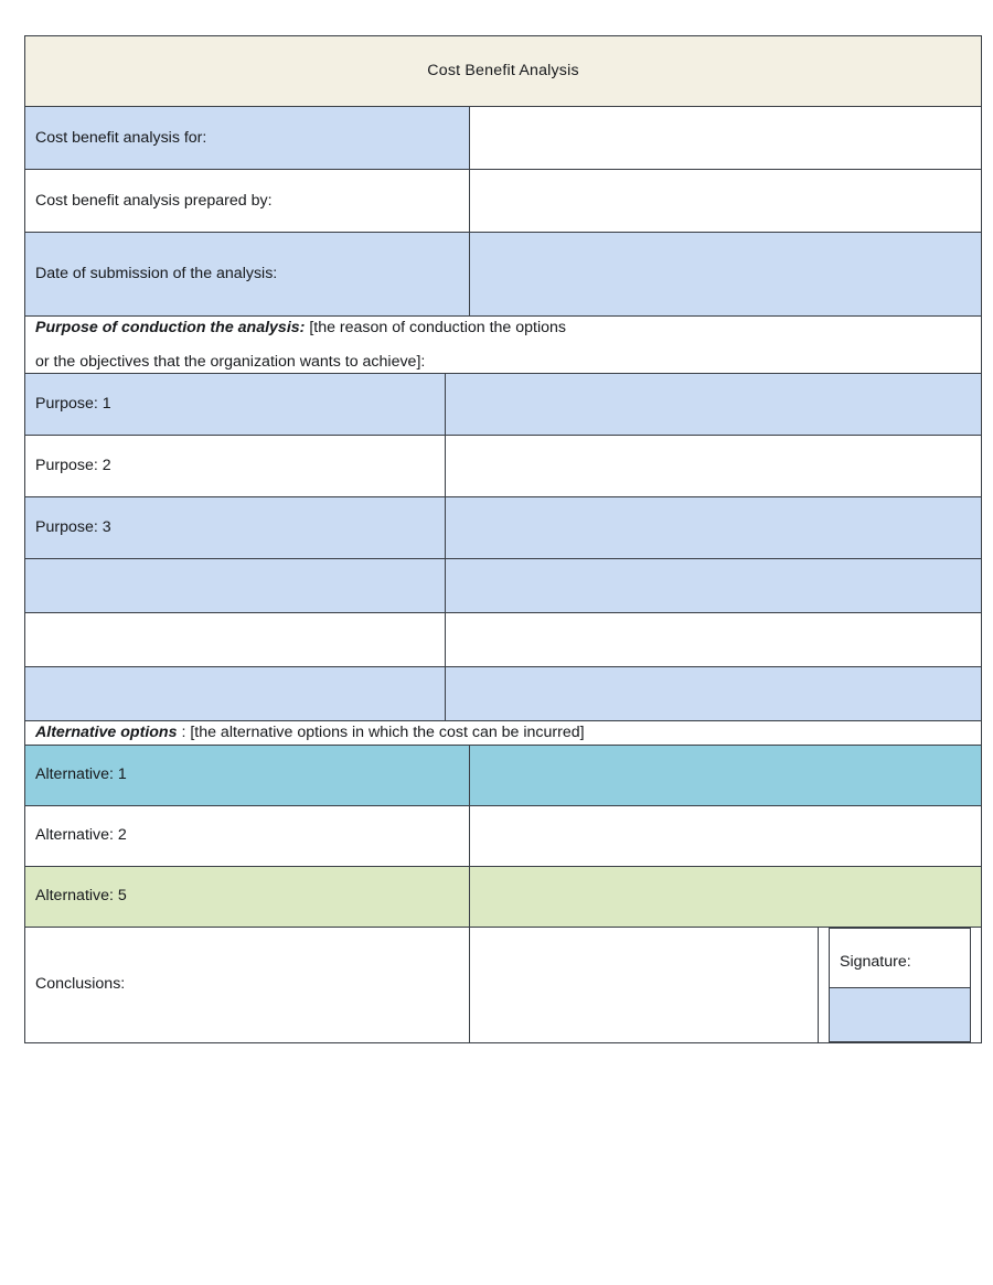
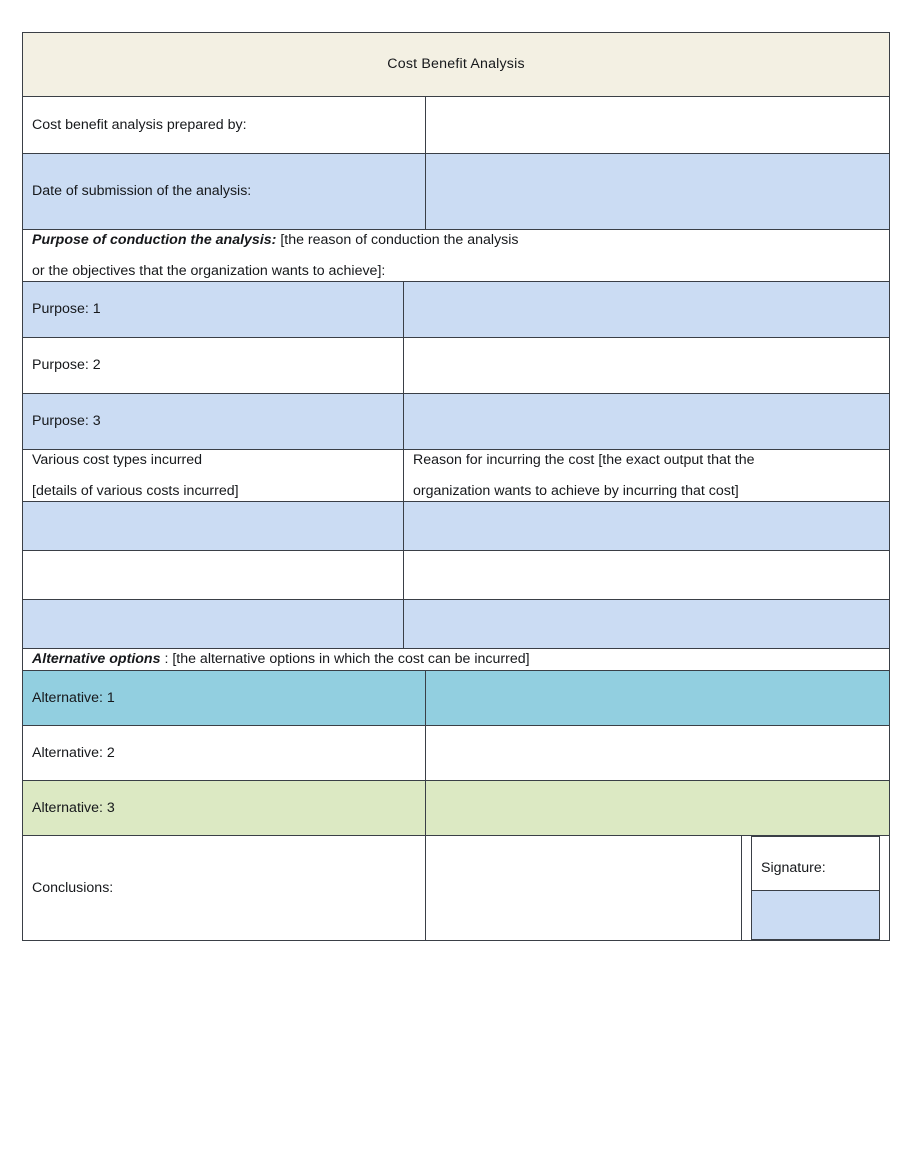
  Cost Benefit Analysis
- Cost benefit analysis for:
  Cost benefit analysis prepared by:
  Date of submission of the analysis:
- Purpose of conduction the analysis: [the reason of conduction the options or the objectives that the organization wants to achieve]:
+ Purpose of conduction the analysis: [the reason of conduction the analysis or the objectives that the organization wants to achieve]:
  Purpose: 1
  Purpose: 2
  Purpose: 3
+ Various cost types incurred [details of various costs incurred]	Reason for incurring the cost [the exact output that the organization wants to achieve by incurring that cost]
  Alternative options : [the alternative options in which the cost can be incurred]
  Alternative: 1
  Alternative: 2
- Alternative: 5
+ Alternative: 3
  Conclusions:
  Signature:
